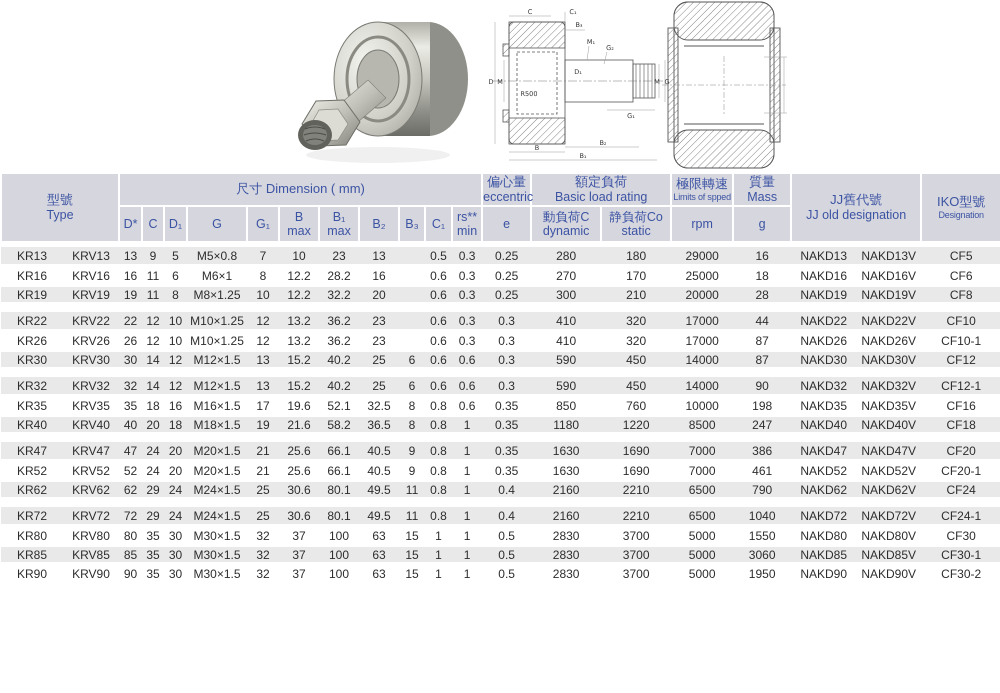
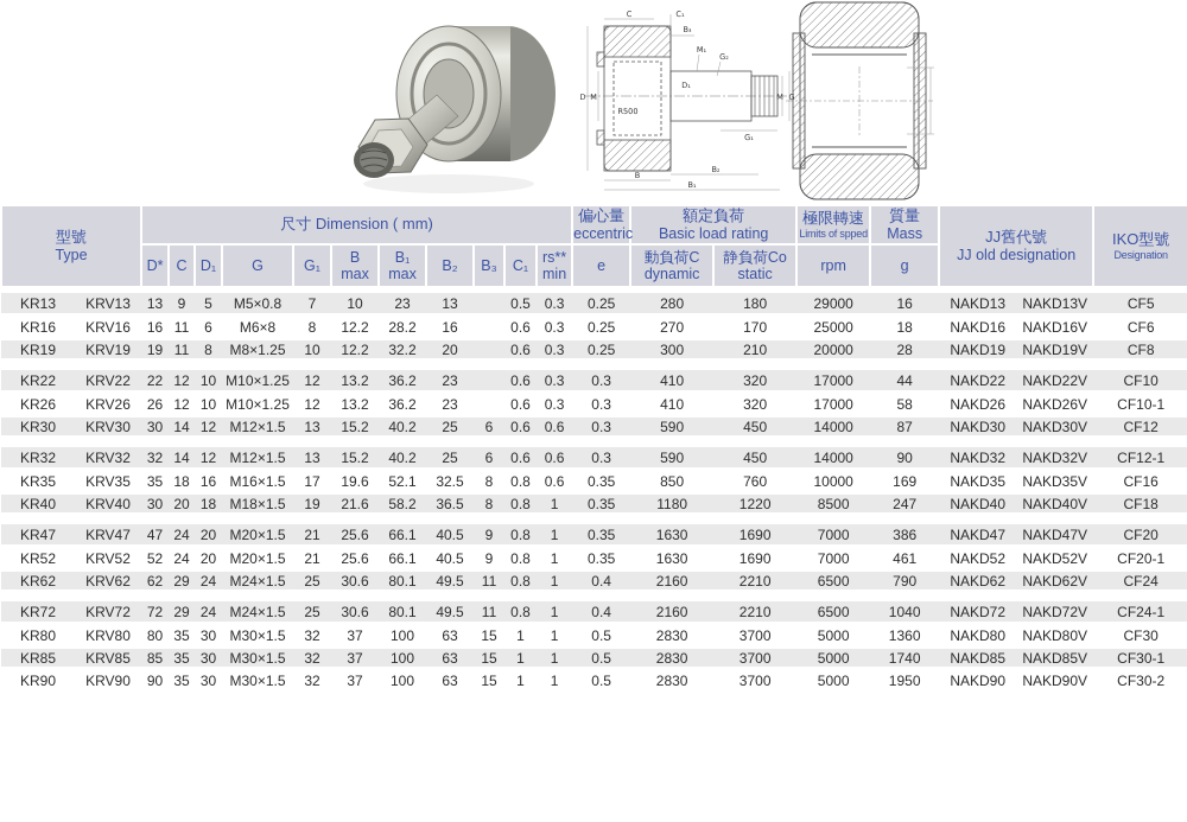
  C
  C₁
  B₃
  M₁
  G₂
  D
  M
  D₁
  R500
  M
  G
  G₁
  B
  B₂
  B₁
  型號Type	尺寸 Dimension ( mm)	偏心量eccentric	額定負荷Basic load rating	極限轉速Limits of spped	質量Mass	JJ舊代號JJ old designation	IKO型號Designation
  D*	C	D₁	G	G₁	B max	B₁ max	B₂	B₃	C₁	rs** min	e	動負荷Cdynamic	静負荷Costatic	rpm	g
  KR13	KRV13	13	9	5	M5×0.8	7	10	23	13		0.5	0.3	0.25	280	180	29000	16	NAKD13	NAKD13V	CF5
- KR16	KRV16	16	11	6	M6×1	8	12.2	28.2	16		0.6	0.3	0.25	270	170	25000	18	NAKD16	NAKD16V	CF6
+ KR16	KRV16	16	11	6	M6×8	8	12.2	28.2	16		0.6	0.3	0.25	270	170	25000	18	NAKD16	NAKD16V	CF6
  KR19	KRV19	19	11	8	M8×1.25	10	12.2	32.2	20		0.6	0.3	0.25	300	210	20000	28	NAKD19	NAKD19V	CF8
  KR22	KRV22	22	12	10	M10×1.25	12	13.2	36.2	23		0.6	0.3	0.3	410	320	17000	44	NAKD22	NAKD22V	CF10
- KR26	KRV26	26	12	10	M10×1.25	12	13.2	36.2	23		0.6	0.3	0.3	410	320	17000	87	NAKD26	NAKD26V	CF10-1
+ KR26	KRV26	26	12	10	M10×1.25	12	13.2	36.2	23		0.6	0.3	0.3	410	320	17000	58	NAKD26	NAKD26V	CF10-1
  KR30	KRV30	30	14	12	M12×1.5	13	15.2	40.2	25	6	0.6	0.6	0.3	590	450	14000	87	NAKD30	NAKD30V	CF12
  KR32	KRV32	32	14	12	M12×1.5	13	15.2	40.2	25	6	0.6	0.6	0.3	590	450	14000	90	NAKD32	NAKD32V	CF12-1
- KR35	KRV35	35	18	16	M16×1.5	17	19.6	52.1	32.5	8	0.8	0.6	0.35	850	760	10000	198	NAKD35	NAKD35V	CF16
+ KR35	KRV35	35	18	16	M16×1.5	17	19.6	52.1	32.5	8	0.8	0.6	0.35	850	760	10000	169	NAKD35	NAKD35V	CF16
- KR40	KRV40	40	20	18	M18×1.5	19	21.6	58.2	36.5	8	0.8	1	0.35	1180	1220	8500	247	NAKD40	NAKD40V	CF18
+ KR40	KRV40	30	20	18	M18×1.5	19	21.6	58.2	36.5	8	0.8	1	0.35	1180	1220	8500	247	NAKD40	NAKD40V	CF18
  KR47	KRV47	47	24	20	M20×1.5	21	25.6	66.1	40.5	9	0.8	1	0.35	1630	1690	7000	386	NAKD47	NAKD47V	CF20
  KR52	KRV52	52	24	20	M20×1.5	21	25.6	66.1	40.5	9	0.8	1	0.35	1630	1690	7000	461	NAKD52	NAKD52V	CF20-1
  KR62	KRV62	62	29	24	M24×1.5	25	30.6	80.1	49.5	11	0.8	1	0.4	2160	2210	6500	790	NAKD62	NAKD62V	CF24
  KR72	KRV72	72	29	24	M24×1.5	25	30.6	80.1	49.5	11	0.8	1	0.4	2160	2210	6500	1040	NAKD72	NAKD72V	CF24-1
- KR80	KRV80	80	35	30	M30×1.5	32	37	100	63	15	1	1	0.5	2830	3700	5000	1550	NAKD80	NAKD80V	CF30
+ KR80	KRV80	80	35	30	M30×1.5	32	37	100	63	15	1	1	0.5	2830	3700	5000	1360	NAKD80	NAKD80V	CF30
- KR85	KRV85	85	35	30	M30×1.5	32	37	100	63	15	1	1	0.5	2830	3700	5000	3060	NAKD85	NAKD85V	CF30-1
+ KR85	KRV85	85	35	30	M30×1.5	32	37	100	63	15	1	1	0.5	2830	3700	5000	1740	NAKD85	NAKD85V	CF30-1
  KR90	KRV90	90	35	30	M30×1.5	32	37	100	63	15	1	1	0.5	2830	3700	5000	1950	NAKD90	NAKD90V	CF30-2
